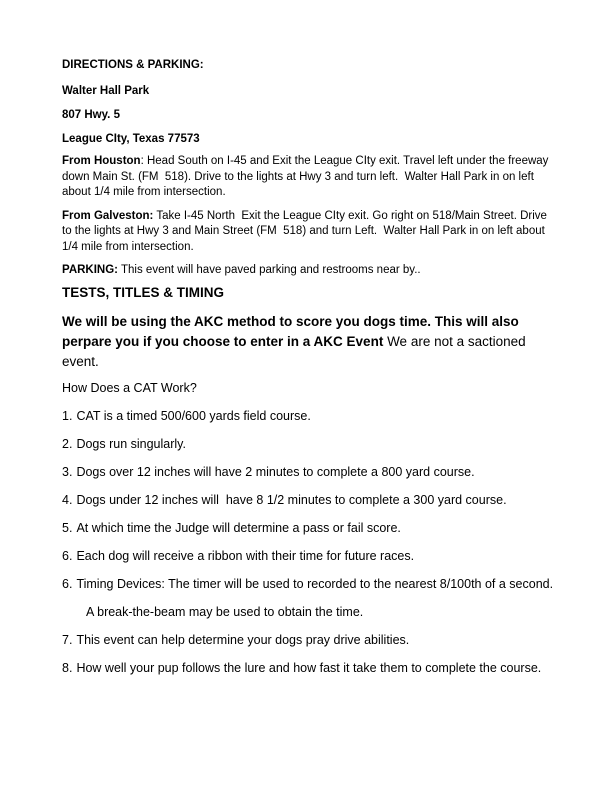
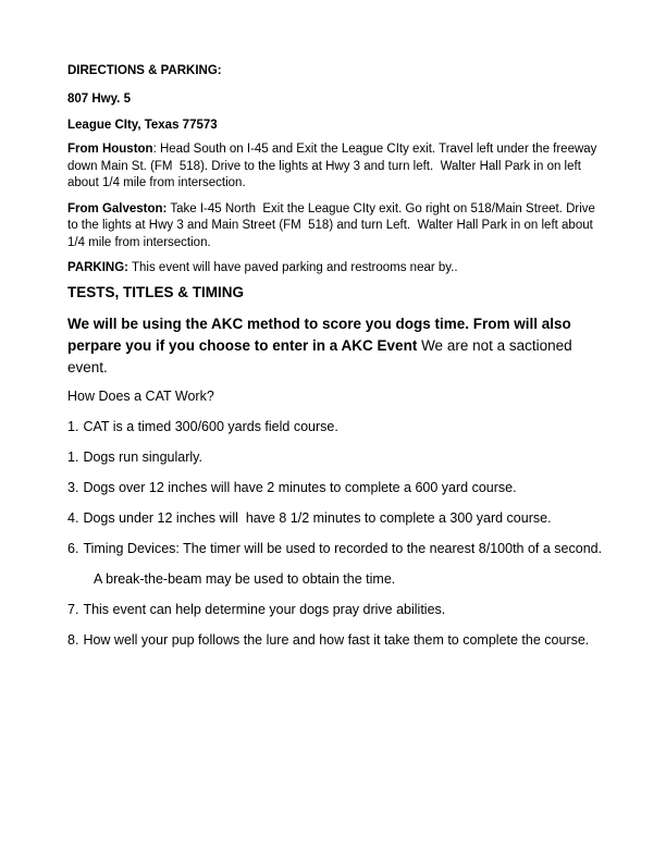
  DIRECTIONS & PARKING:
- Walter Hall Park
  807 Hwy. 5
  League CIty, Texas 77573
  From Houston: Head South on I-45 and Exit the League CIty exit. Travel left under the freeway down Main St. (FM 518). Drive to the lights at Hwy 3 and turn left. Walter Hall Park in on left about 1/4 mile from intersection.
  From Galveston: Take I-45 North Exit the League CIty exit. Go right on 518/Main Street. Drive to the lights at Hwy 3 and Main Street (FM 518) and turn Left. Walter Hall Park in on left about 1/4 mile from intersection.
  PARKING: This event will have paved parking and restrooms near by..
  TESTS, TITLES & TIMING
- We will be using the AKC method to score you dogs time. This will also perpare you if you choose to enter in a AKC Event We are not a sactioned event.
+ We will be using the AKC method to score you dogs time. From will also perpare you if you choose to enter in a AKC Event We are not a sactioned event.
  How Does a CAT Work?
- 1. CAT is a timed 500/600 yards field course.
+ 1. CAT is a timed 300/600 yards field course.
- 2. Dogs run singularly.
+ 1. Dogs run singularly.
- 3. Dogs over 12 inches will have 2 minutes to complete a 800 yard course.
+ 3. Dogs over 12 inches will have 2 minutes to complete a 600 yard course.
  4. Dogs under 12 inches will have 8 1/2 minutes to complete a 300 yard course.
- 5. At which time the Judge will determine a pass or fail score.
- 6. Each dog will receive a ribbon with their time for future races.
  6. Timing Devices: The timer will be used to recorded to the nearest 8/100th of a second. A break-the-beam may be used to obtain the time.
  7. This event can help determine your dogs pray drive abilities.
  8. How well your pup follows the lure and how fast it take them to complete the course.
